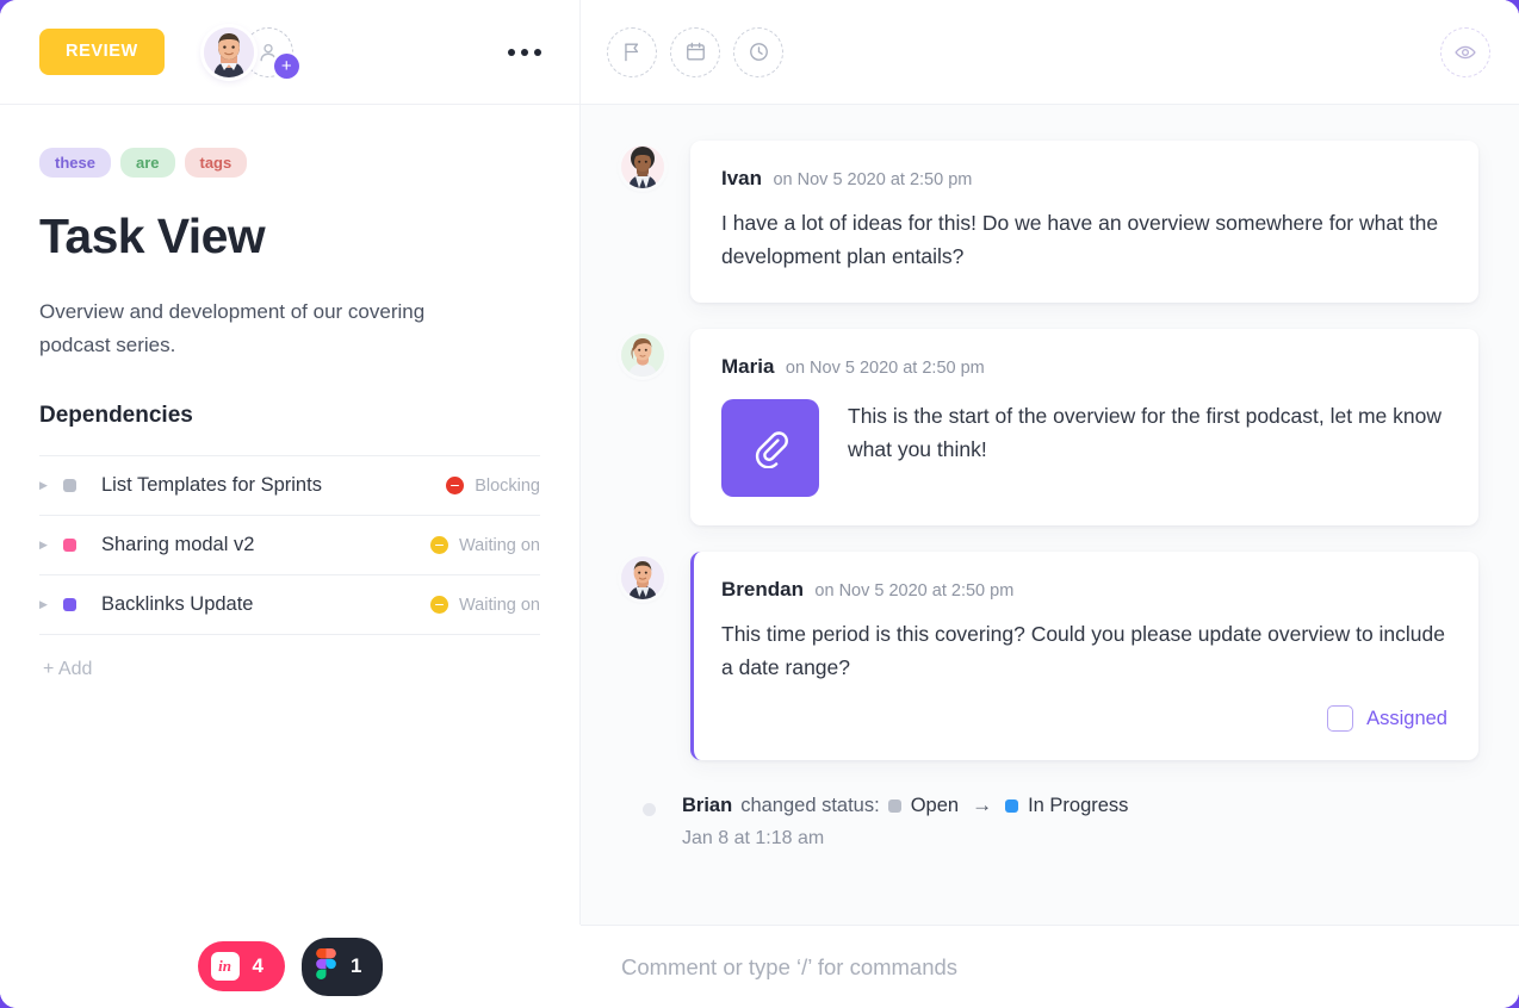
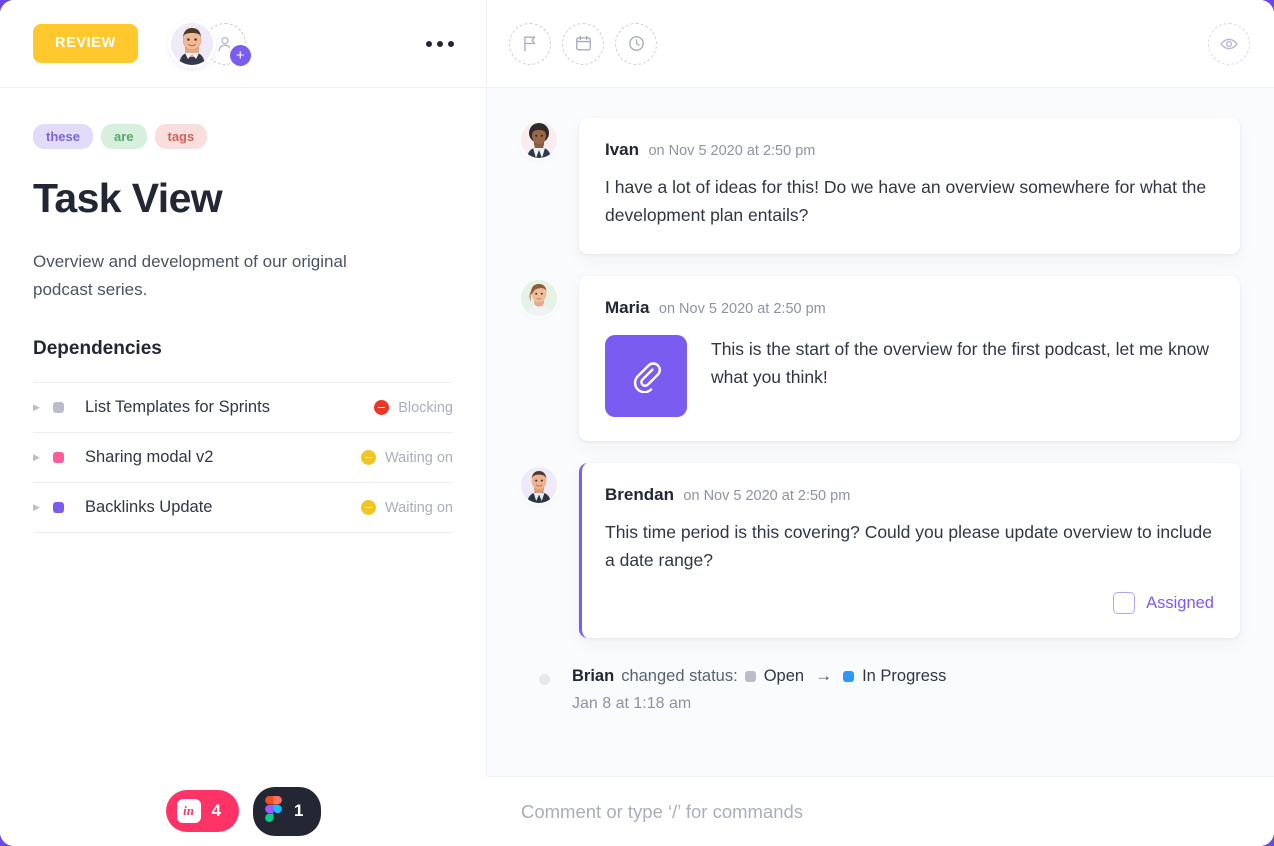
  REVIEW
  +
  these
  are
  tags
  Task View
- Overview and development of our covering podcast series.
+ Overview and development of our original podcast series.
  Dependencies
  ▶
  List Templates for Sprints
  Blocking
  ▶
  Sharing modal v2
  Waiting on
  ▶
  Backlinks Update
  Waiting on
- + Add
  in
  4
  1
  Ivan on Nov 5 2020 at 2:50 pm
  I have a lot of ideas for this! Do we have an overview somewhere for what the development plan entails?
  Maria on Nov 5 2020 at 2:50 pm
  This is the start of the overview for the first podcast, let me know what you think!
  Brendan on Nov 5 2020 at 2:50 pm
  This time period is this covering? Could you please update overview to include a date range?
  Assigned
  Brian
  changed status:
  Open
  →
  In Progress
  Jan 8 at 1:18 am
  Comment or type ‘/’ for commands
